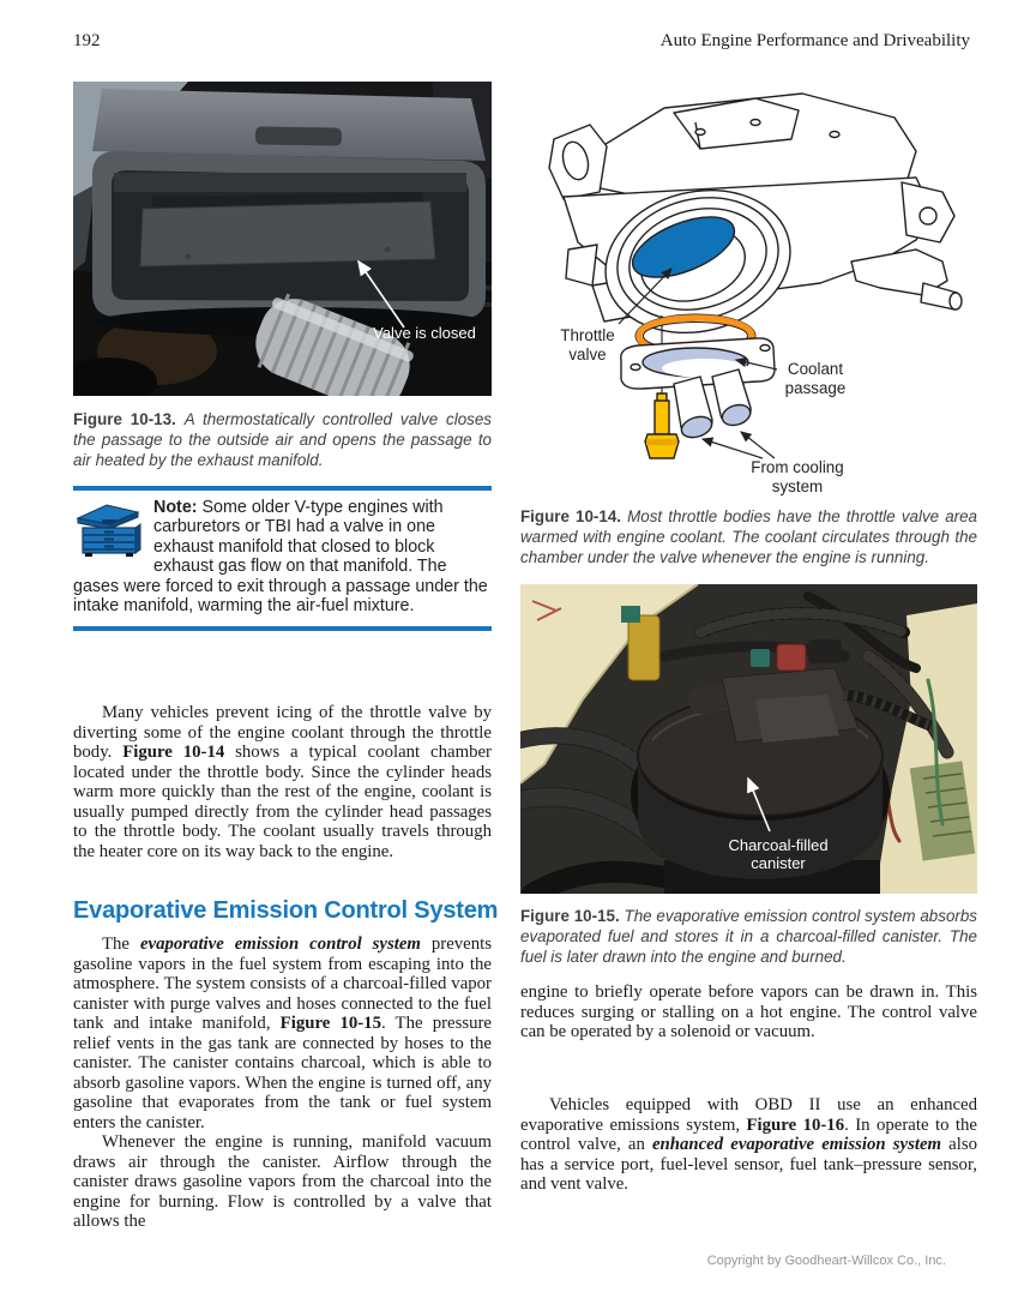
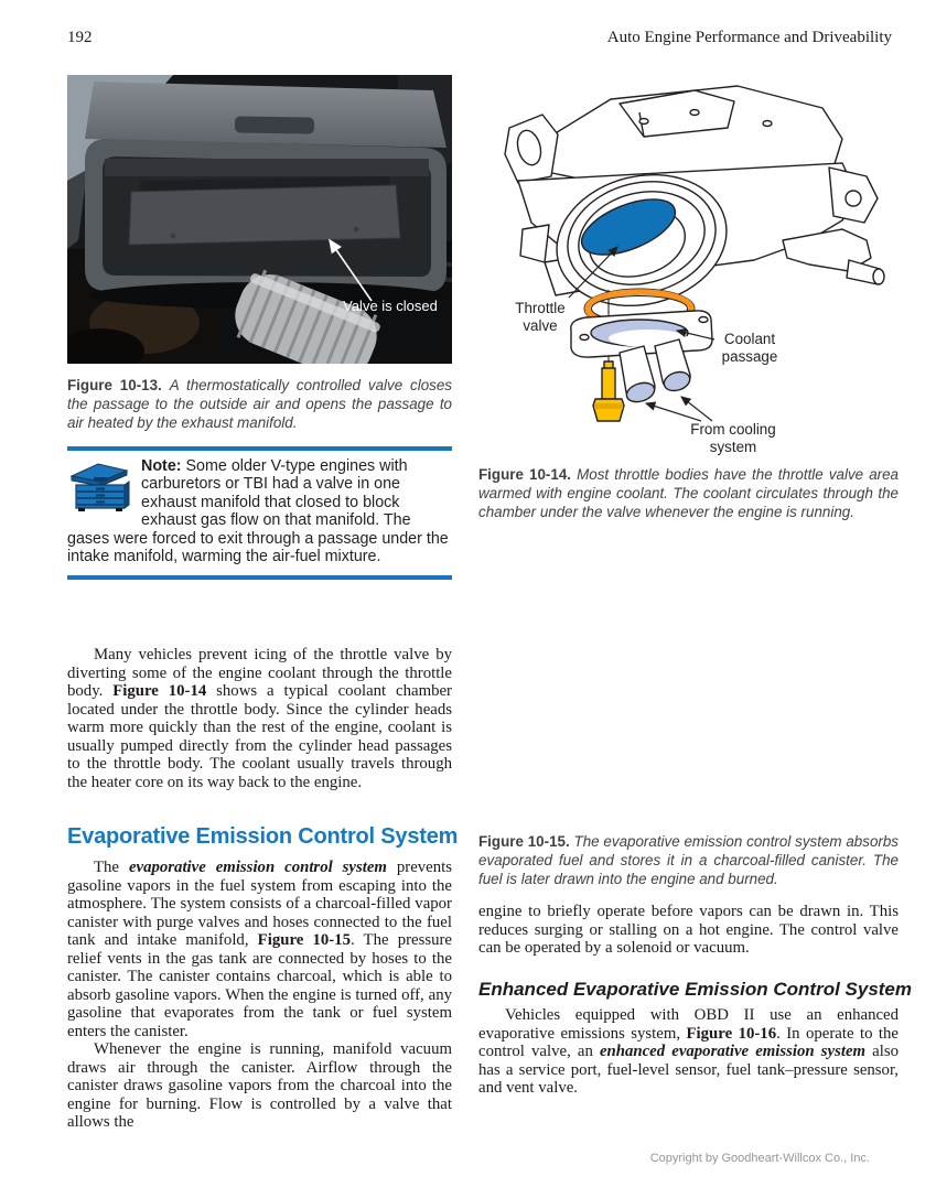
  192
  Auto Engine Performance and Driveability
  Valve is closed
  Figure 10-13. A thermostatically controlled valve closes the passage to the outside air and opens the passage to air heated by the exhaust manifold.
  Note: Some older V-type engines with carburetors or TBI had a valve in one exhaust manifold that closed to block exhaust gas flow on that manifold. The gases were forced to exit through a passage under the intake manifold, warming the air-fuel mixture.
  Many vehicles prevent icing of the throttle valve by diverting some of the engine coolant through the throttle body. Figure 10-14 shows a typical coolant chamber located under the throttle body. Since the cylinder heads warm more quickly than the rest of the engine, coolant is usually pumped directly from the cylinder head passages to the throttle body. The coolant usually travels through the heater core on its way back to the engine.
  Evaporative Emission Control System
  The evaporative emission control system prevents gasoline vapors in the fuel system from escaping into the atmosphere. The system consists of a charcoal-filled vapor canister with purge valves and hoses connected to the fuel tank and intake manifold, Figure 10-15. The pressure relief vents in the gas tank are connected by hoses to the canister. The canister contains charcoal, which is able to absorb gasoline vapors. When the engine is turned off, any gasoline that evaporates from the tank or fuel system enters the canister.
  Whenever the engine is running, manifold vacuum draws air through the canister. Airflow through the canister draws gasoline vapors from the charcoal into the engine for burning. Flow is controlled by a valve that allows the
  Throttle
  valve
  Coolant
  passage
  From cooling
  system
  Figure 10-14. Most throttle bodies have the throttle valve area warmed with engine coolant. The coolant circulates through the chamber under the valve whenever the engine is running.
- Charcoal-filled
- canister
  Figure 10-15. The evaporative emission control system absorbs evaporated fuel and stores it in a charcoal-filled canister. The fuel is later drawn into the engine and burned.
  engine to briefly operate before vapors can be drawn in. This reduces surging or stalling on a hot engine. The control valve can be operated by a solenoid or vacuum.
+ Enhanced Evaporative Emission Control System
  Vehicles equipped with OBD II use an enhanced evaporative emissions system, Figure 10-16. In operate to the control valve, an enhanced evaporative emission system also has a service port, fuel-level sensor, fuel tank–pressure sensor, and vent valve.
  Copyright by Goodheart-Willcox Co., Inc.
